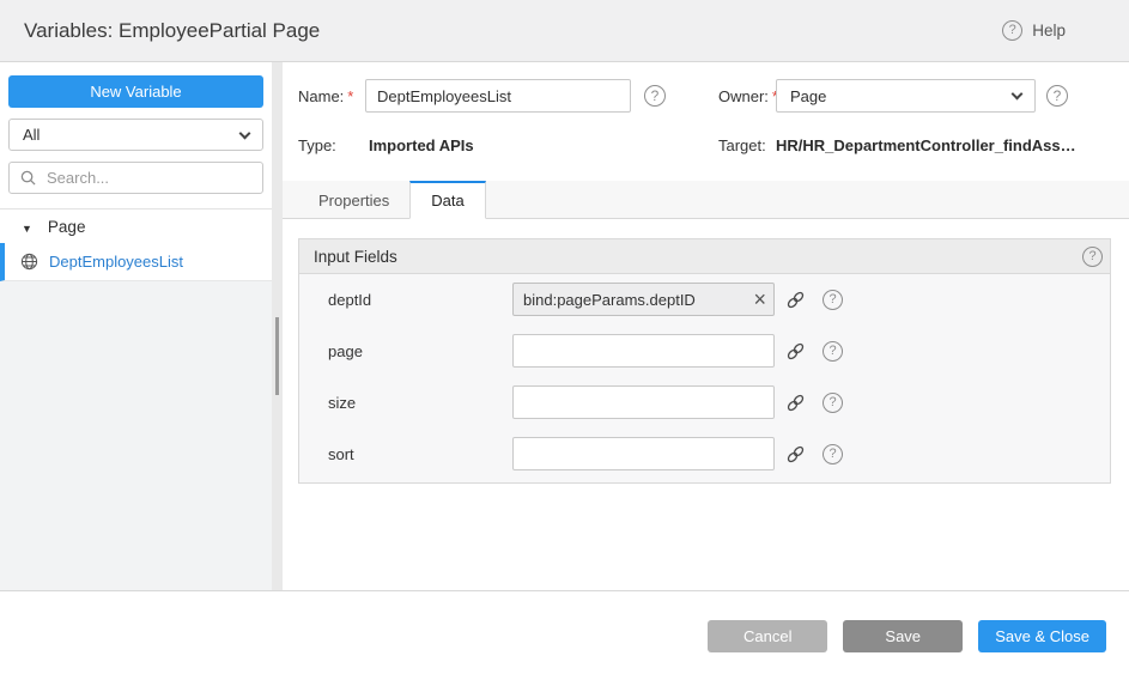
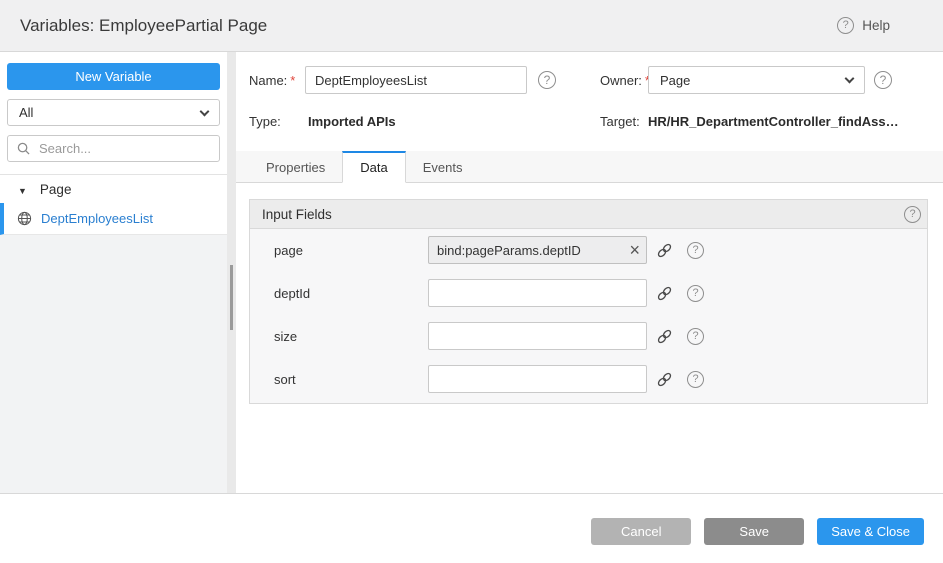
  Variables: EmployeePartial Page
  Help
  New Variable
  All
  Search...
  Page
  DeptEmployeesList
  Name: *
  DeptEmployeesList
  Owner:
  Page
  Type:
  Imported APIs
  Target:
  HR/HR_DepartmentController_findAss…
  Properties
  Data
+ Events
  Input Fields
- deptId
+ page
  bind:pageParams.deptID
- page
+ deptId
  size
  sort
  Cancel
  Save
  Save & Close
